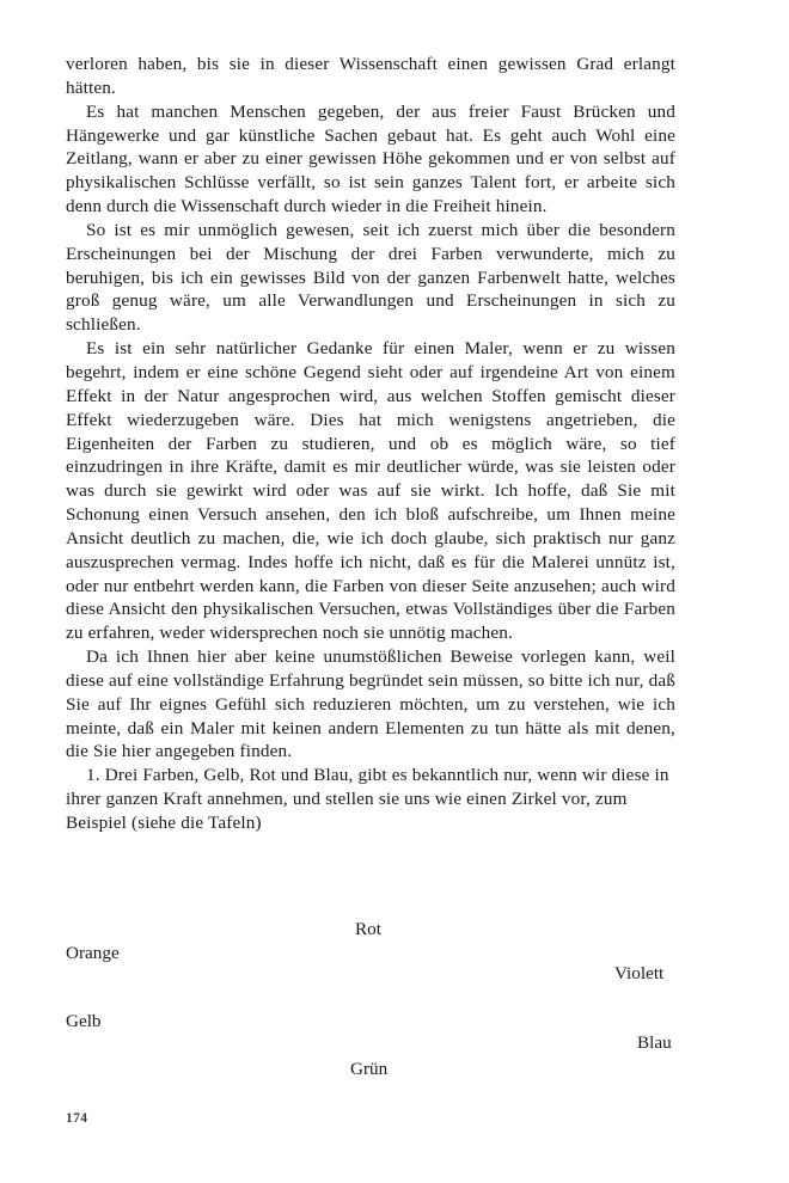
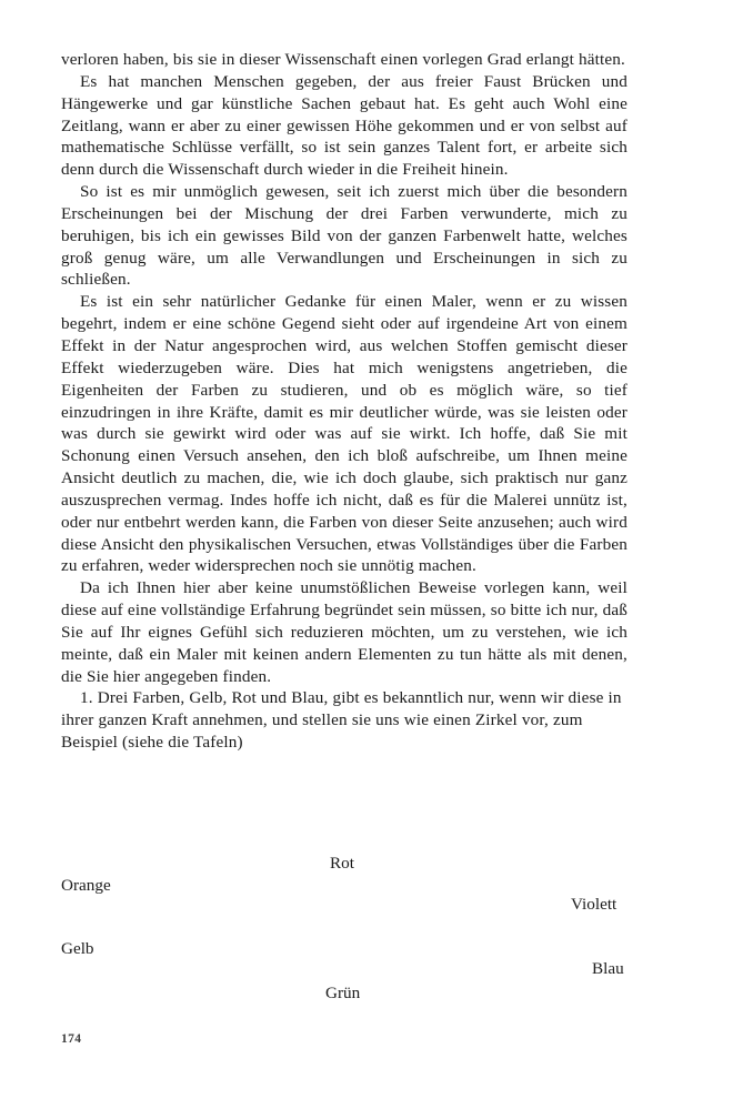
- verloren haben, bis sie in dieser Wissenschaft einen gewissen Grad erlangt hätten.
+ verloren haben, bis sie in dieser Wissenschaft einen vorlegen Grad erlangt hätten.
- Es hat manchen Menschen gegeben, der aus freier Faust Brücken und Hängewerke und gar künstliche Sachen gebaut hat. Es geht auch Wohl eine Zeitlang, wann er aber zu einer gewissen Höhe gekommen und er von selbst auf physikalischen Schlüsse verfällt, so ist sein ganzes Talent fort, er arbeite sich denn durch die Wissenschaft durch wieder in die Freiheit hinein.
+ Es hat manchen Menschen gegeben, der aus freier Faust Brücken und Hängewerke und gar künstliche Sachen gebaut hat. Es geht auch Wohl eine Zeitlang, wann er aber zu einer gewissen Höhe gekommen und er von selbst auf mathematische Schlüsse verfällt, so ist sein ganzes Talent fort, er arbeite sich denn durch die Wissenschaft durch wieder in die Freiheit hinein.
  So ist es mir unmöglich gewesen, seit ich zuerst mich über die besondern Erscheinungen bei der Mischung der drei Farben verwunderte, mich zu beruhigen, bis ich ein gewisses Bild von der ganzen Farbenwelt hatte, welches groß genug wäre, um alle Verwandlungen und Erscheinungen in sich zu schließen.
  Es ist ein sehr natürlicher Gedanke für einen Maler, wenn er zu wissen begehrt, indem er eine schöne Gegend sieht oder auf irgendeine Art von einem Effekt in der Natur angesprochen wird, aus welchen Stoffen gemischt dieser Effekt wiederzugeben wäre. Dies hat mich wenigstens angetrieben, die Eigenheiten der Farben zu studieren, und ob es möglich wäre, so tief einzudringen in ihre Kräfte, damit es mir deutlicher würde, was sie leisten oder was durch sie gewirkt wird oder was auf sie wirkt. Ich hoffe, daß Sie mit Schonung einen Versuch ansehen, den ich bloß aufschreibe, um Ihnen meine Ansicht deutlich zu machen, die, wie ich doch glaube, sich praktisch nur ganz auszusprechen vermag. Indes hoffe ich nicht, daß es für die Malerei unnütz ist, oder nur entbehrt werden kann, die Farben von dieser Seite anzusehen; auch wird diese Ansicht den physikalischen Versuchen, etwas Vollständiges über die Farben zu erfahren, weder widersprechen noch sie unnötig machen.
  Da ich Ihnen hier aber keine unumstößlichen Beweise vorlegen kann, weil diese auf eine vollständige Erfahrung begründet sein müssen, so bitte ich nur, daß Sie auf Ihr eignes Gefühl sich reduzieren möchten, um zu verstehen, wie ich meinte, daß ein Maler mit keinen andern Elementen zu tun hätte als mit denen, die Sie hier angegeben finden.
  1. Drei Farben, Gelb, Rot und Blau, gibt es bekanntlich nur, wenn wir diese in ihrer ganzen Kraft annehmen, und stellen sie uns wie einen Zirkel vor, zum Beispiel (siehe die Tafeln)
  Rot
  Orange
  Violett
  Gelb
  Blau
  Grün
  174
